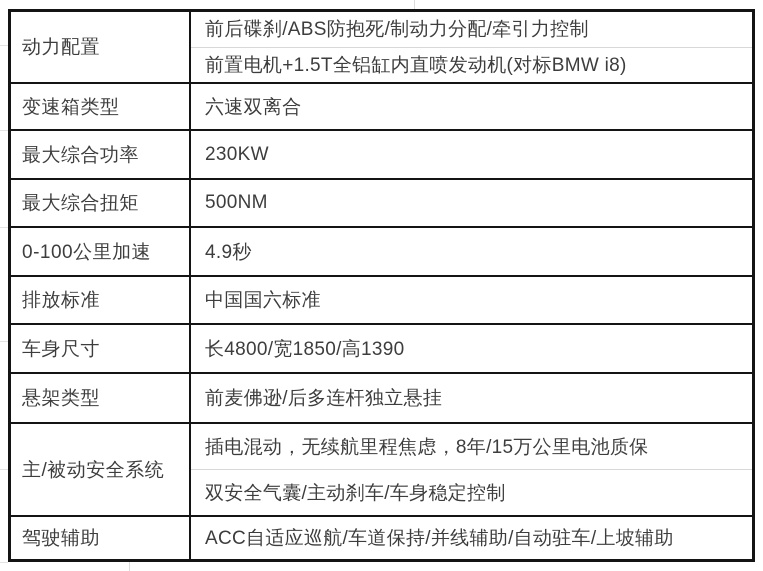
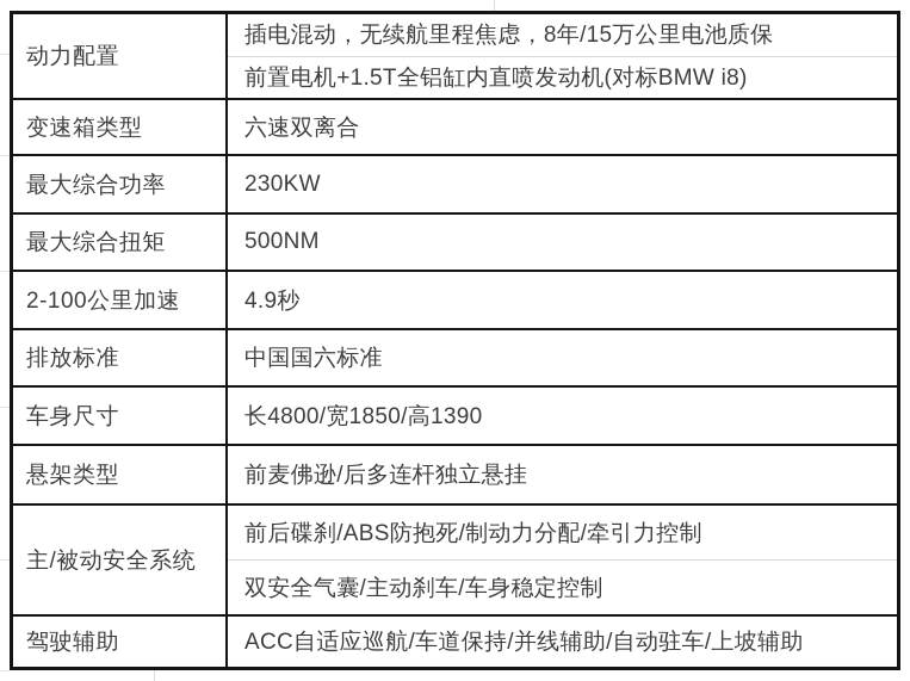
  动力配置
- 前后碟刹/ABS防抱死/制动力分配/牵引力控制
+ 插电混动，无续航里程焦虑，8年/15万公里电池质保
  前置电机+1.5T全铝缸内直喷发动机(对标BMW i8)
  变速箱类型
  六速双离合
  最大综合功率
  230KW
  最大综合扭矩
  500NM
- 0-100公里加速
+ 2-100公里加速
  4.9秒
  排放标准
  中国国六标准
  车身尺寸
  长4800/宽1850/高1390
  悬架类型
  前麦佛逊/后多连杆独立悬挂
  主/被动安全系统
- 插电混动，无续航里程焦虑，8年/15万公里电池质保
+ 前后碟刹/ABS防抱死/制动力分配/牵引力控制
  双安全气囊/主动刹车/车身稳定控制
  驾驶辅助
  ACC自适应巡航/车道保持/并线辅助/自动驻车/上坡辅助
